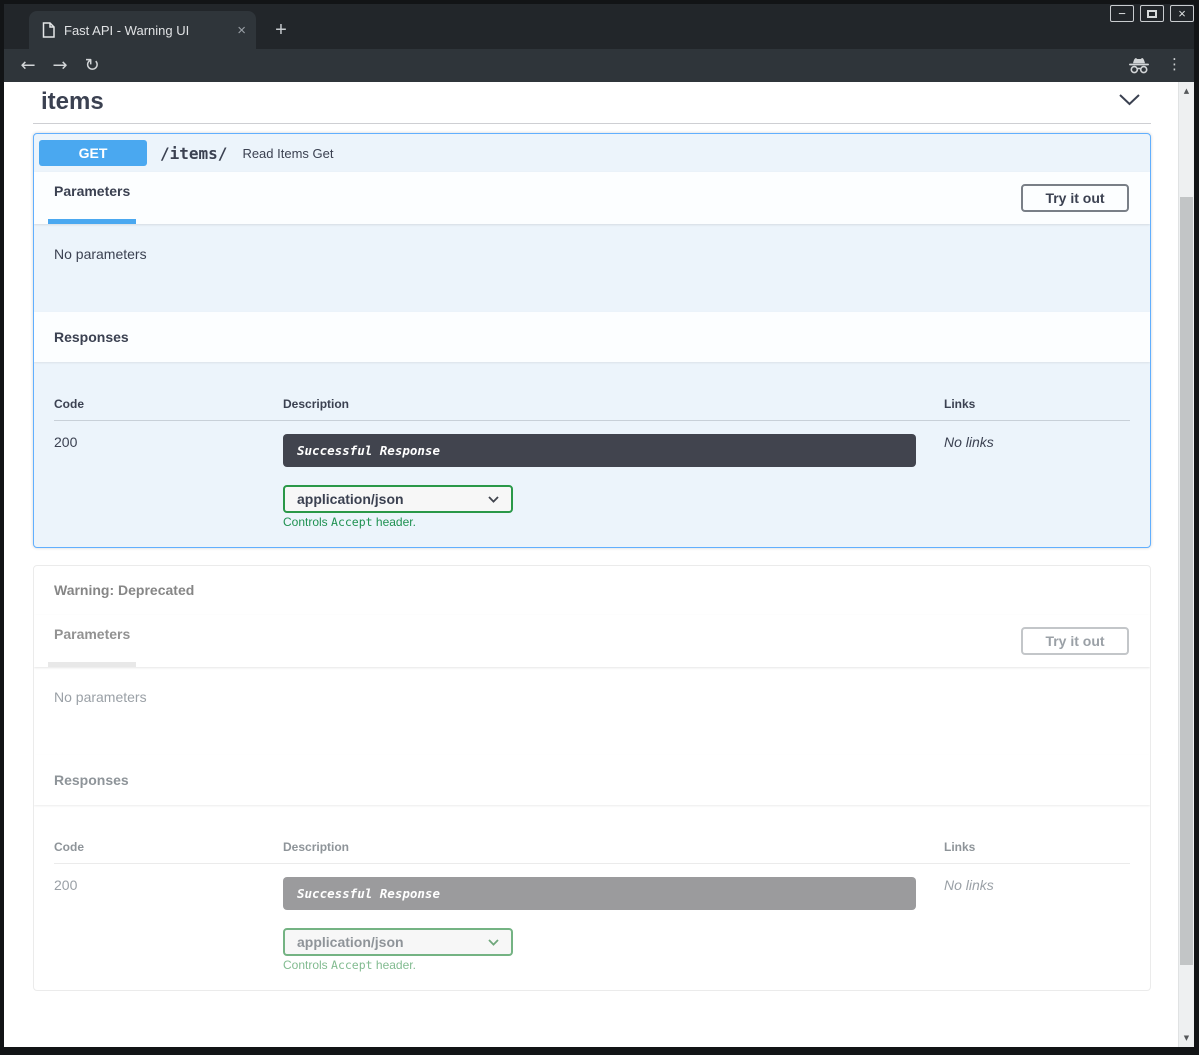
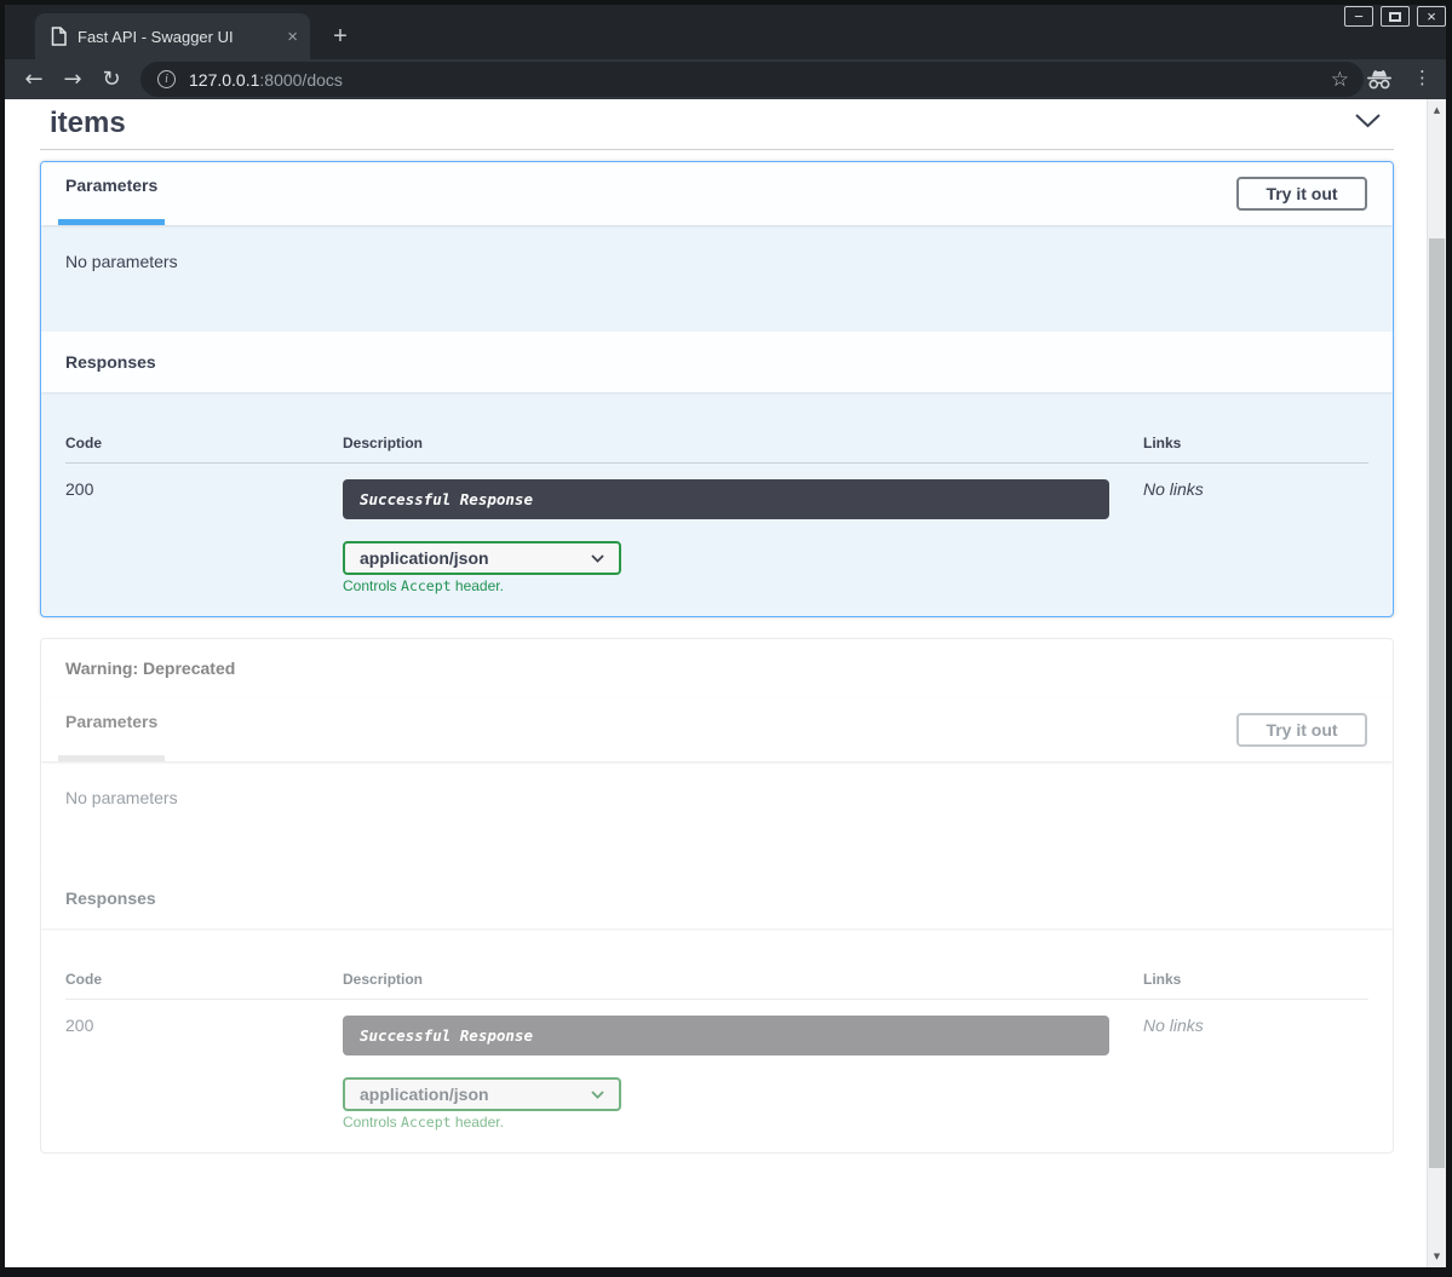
- Fast API - Warning UI
+ Fast API - Swagger UI
  ×
  +
  −
  ×
  ←
  →
  ↻
+ i
+ 127.0.0.1:8000/docs
+ ☆
  ⋮
  items
- GET
- /items/
- Read Items Get
  Parameters
  Try it out
  No parameters
  Responses
  Code
  Description
  Links
  200
  Successful Response
  application/json
  Controls Accept header.
  No links
  Warning: Deprecated
  Parameters
  Try it out
  No parameters
  Responses
  Code
  Description
  Links
  200
  Successful Response
  application/json
  Controls Accept header.
  No links
  ▲
  ▼
